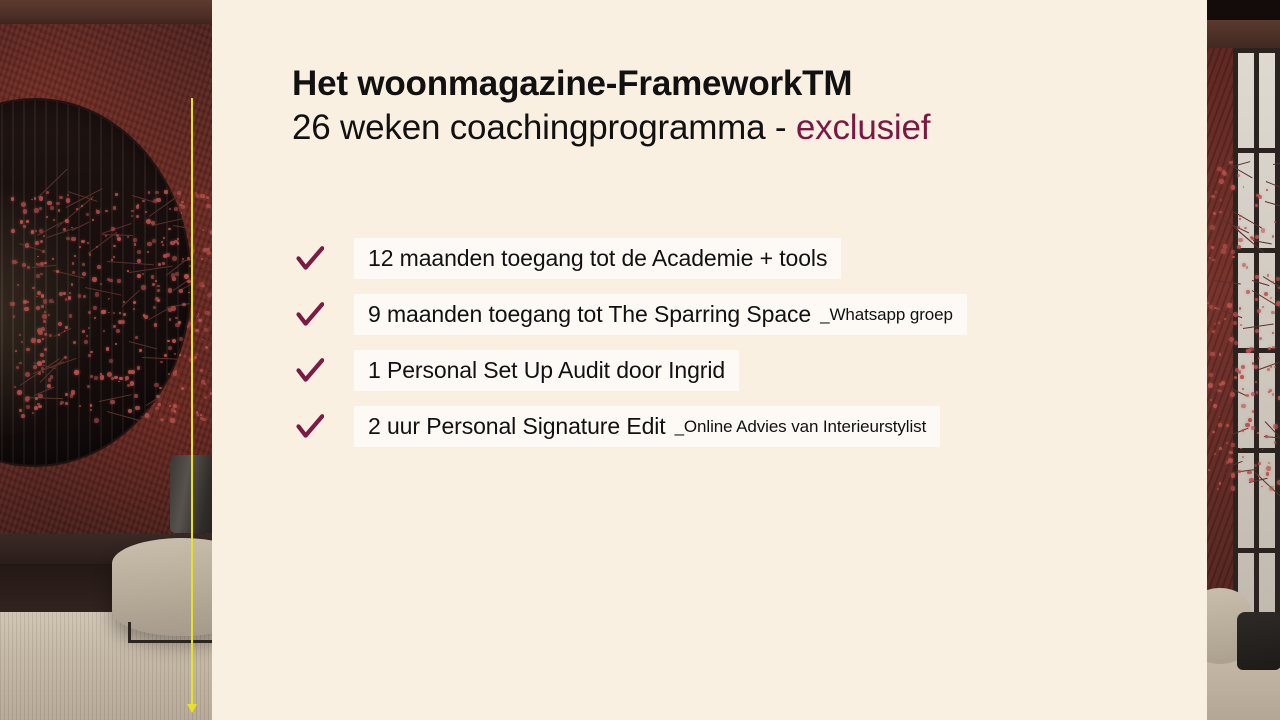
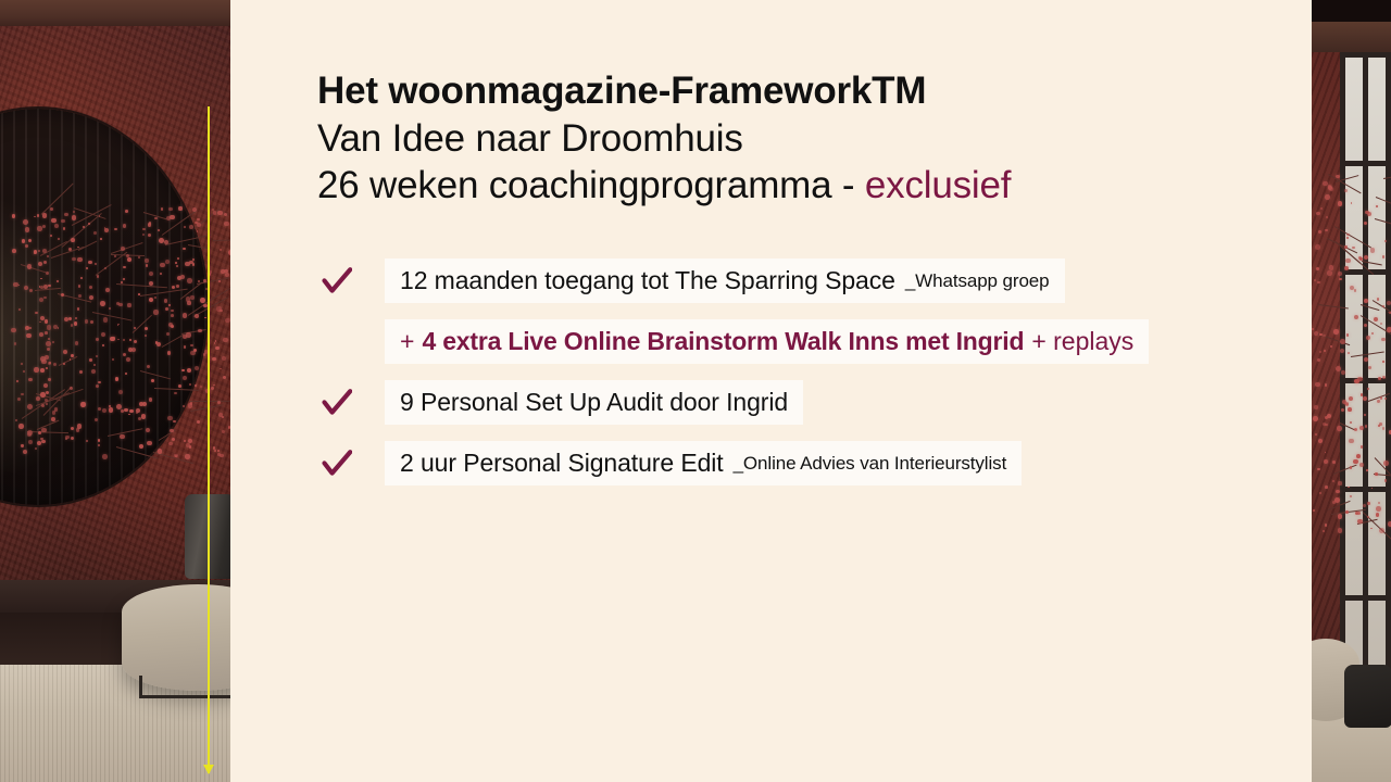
  Het woonmagazine-FrameworkTM
+ Van Idee naar Droomhuis
  26 weken coachingprogramma - exclusief
- 12 maanden toegang tot de Academie + tools
- 9 maanden toegang tot The Sparring Space
+ 12 maanden toegang tot The Sparring Space
  _Whatsapp groep
+ +
+ 4 extra Live Online Brainstorm Walk Inns met Ingrid
+ + replays
- 1 Personal Set Up Audit door Ingrid
+ 9 Personal Set Up Audit door Ingrid
  2 uur Personal Signature Edit
  _Online Advies van Interieurstylist
